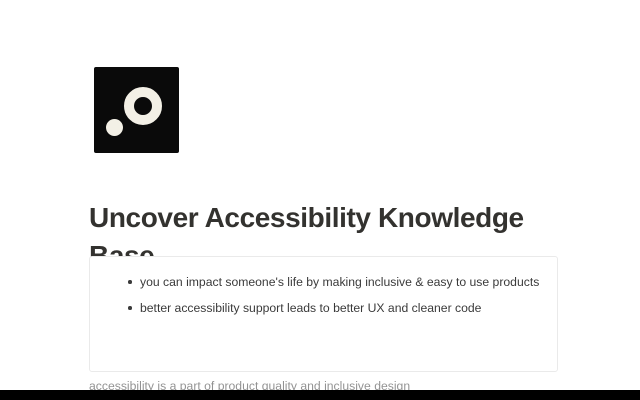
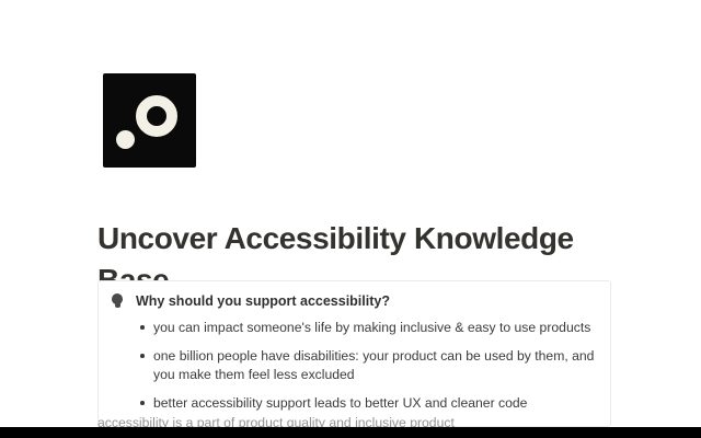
  Uncover Accessibility Knowledge
+ Why should you support accessibility?
  you can impact someone's life by making inclusive & easy to use products
+ one billion people have disabilities: your product can be used by them, and you make them feel less excluded
  better accessibility support leads to better UX and cleaner code
- accessibility is a part of product quality and inclusive design
+ accessibility is a part of product quality and inclusive product
